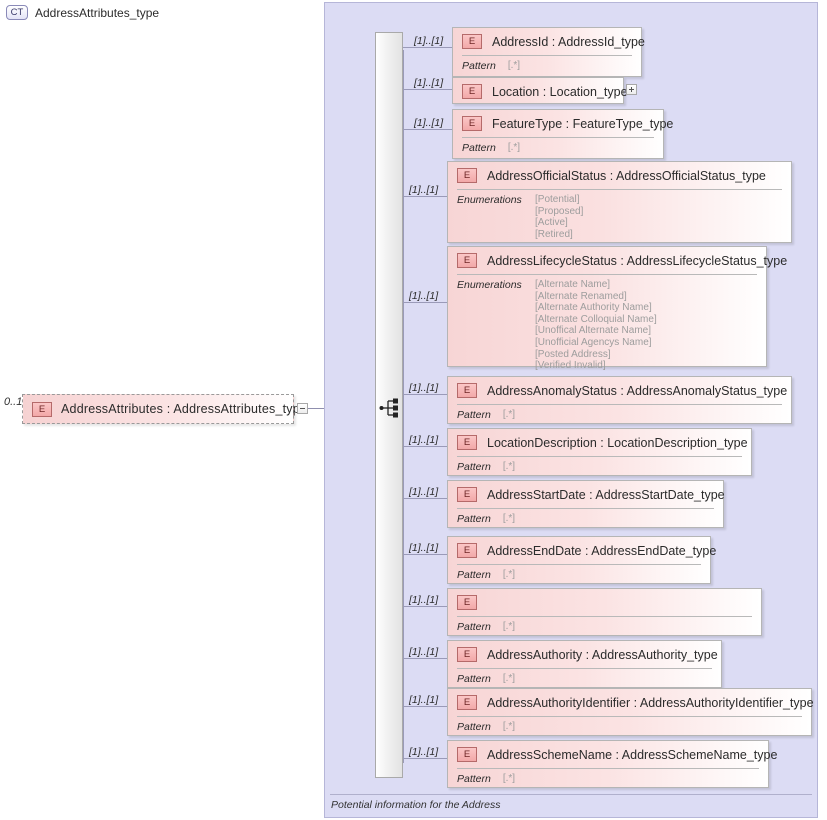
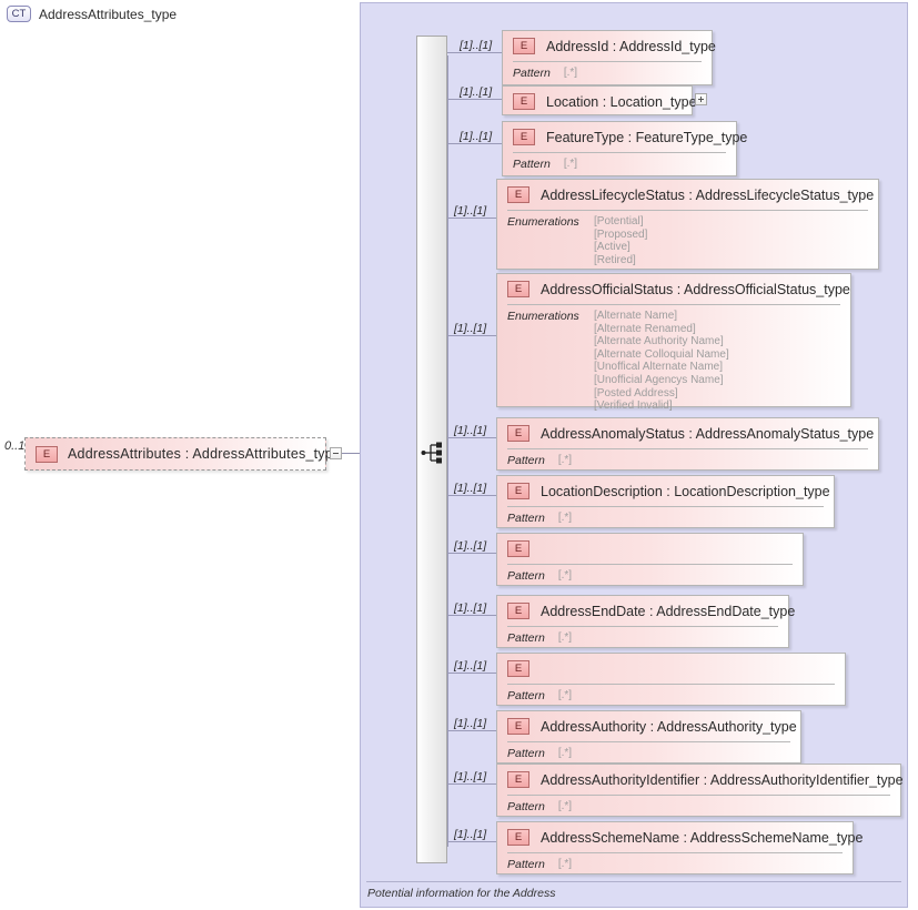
  0..1
  E
  AddressAttributes : AddressAttributes_ty
  CT
  AddressAttributes_type
  [1]..[1]
  E
  AddressId : AddressId_type
  Pattern
  [.*]
  [1]..[1]
  E
  Location : Location_type
  [1]..[1]
  E
  FeatureType : FeatureType_type
  Pattern
  [.*]
  [1]..[1]
  E
- AddressOfficialStatus : AddressOfficialStatus_type
+ AddressLifecycleStatus : AddressLifecycleStatus_type
  Enumerations
  [Potential]
  [Proposed]
  [Active]
  [Retired]
  [1]..[1]
  E
- AddressLifecycleStatus : AddressLifecycleStatus_type
+ AddressOfficialStatus : AddressOfficialStatus_type
  Enumerations
  [Alternate Name]
  [Alternate Renamed]
  [Alternate Authority Name]
  [Alternate Colloquial Name]
  [Unoffical Alternate Name]
  [Unofficial Agencys Name]
  [Posted Address]
  [Verified Invalid]
  [1]..[1]
  E
  AddressAnomalyStatus : AddressAnomalyStatus_type
  Pattern
  [.*]
  [1]..[1]
  E
  LocationDescription : LocationDescription_type
  Pattern
  [.*]
  [1]..[1]
  E
- AddressStartDate : AddressStartDate_type
  Pattern
  [.*]
  [1]..[1]
  E
  AddressEndDate : AddressEndDate_type
  Pattern
  [.*]
  [1]..[1]
  E
  Pattern
  [.*]
  [1]..[1]
  E
  AddressAuthority : AddressAuthority_type
  Pattern
  [.*]
  [1]..[1]
  E
  AddressAuthorityIdentifier : AddressAuthorityIdentifier_type
  Pattern
  [.*]
  [1]..[1]
  E
  AddressSchemeName : AddressSchemeName_type
  Pattern
  [.*]
  Potential information for the Address
